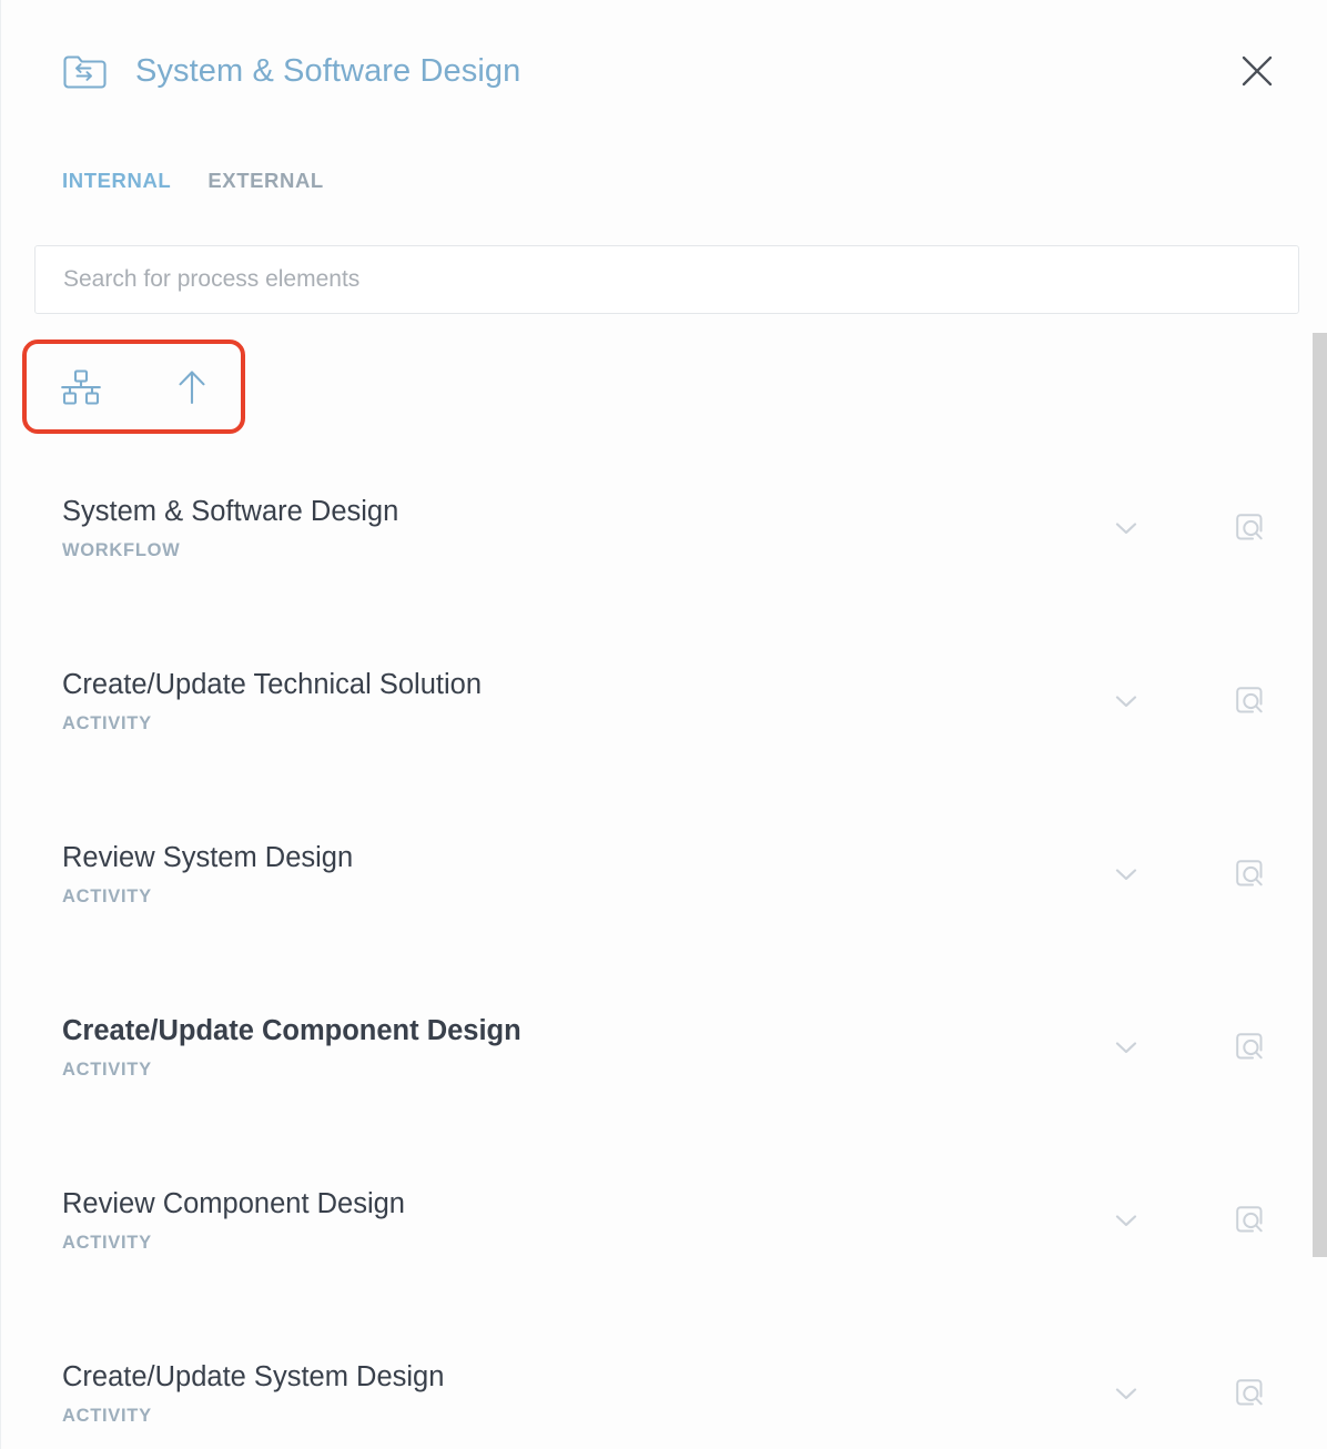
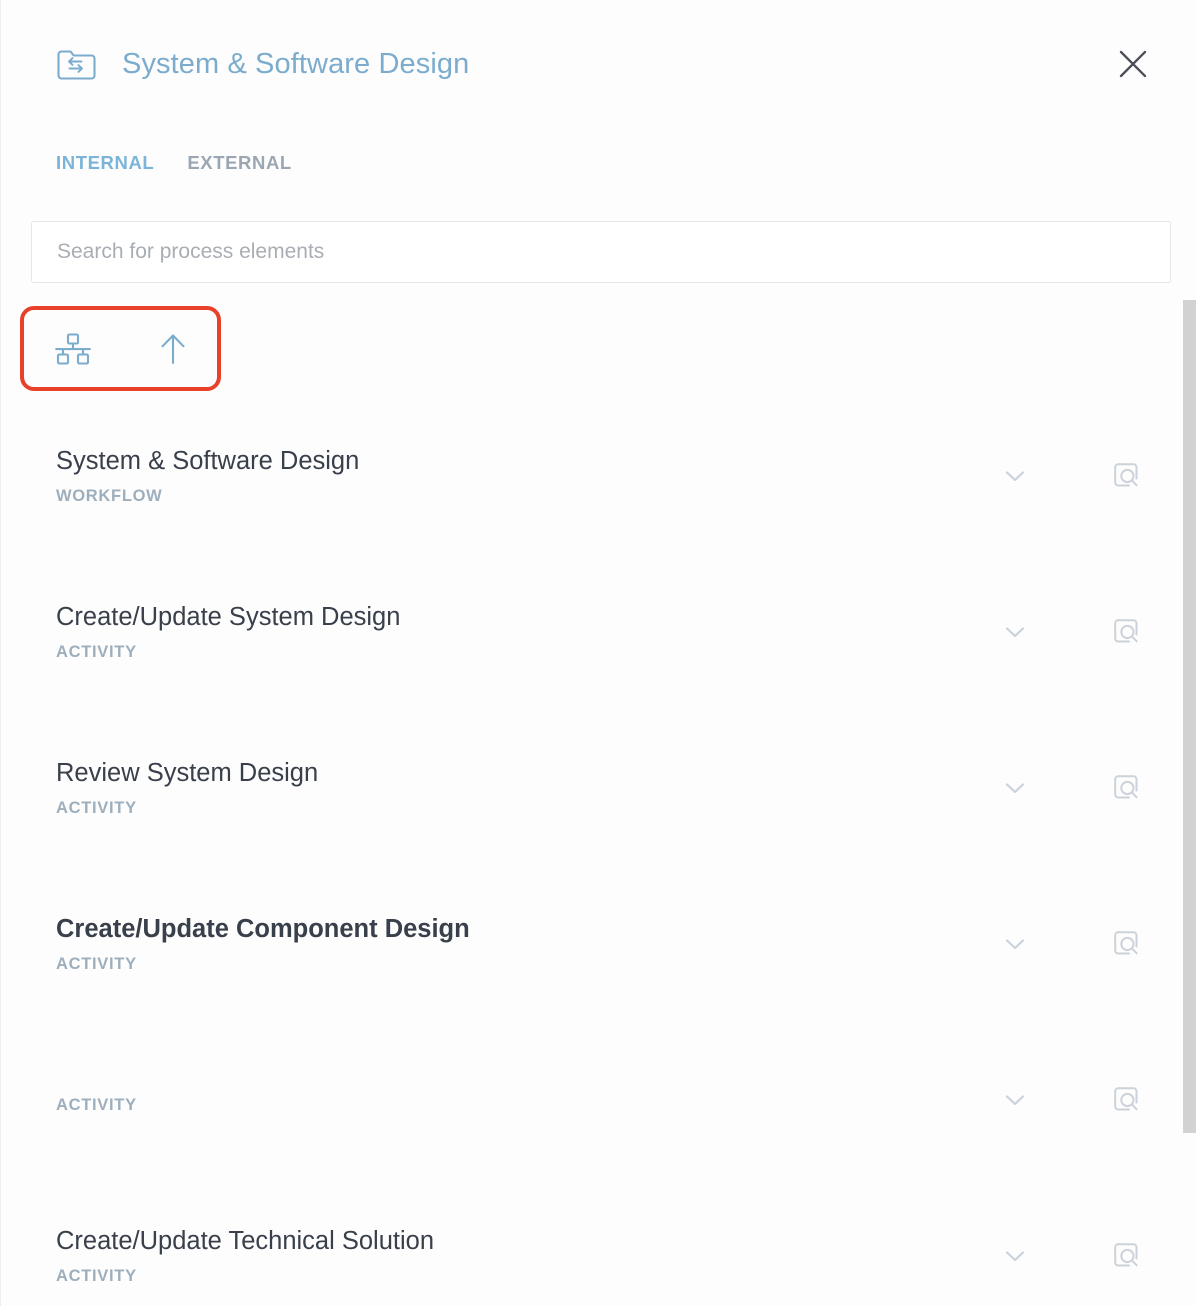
  System & Software Design
  INTERNAL
  EXTERNAL
  Search for process elements
  System & Software Design
  WORKFLOW
- Create/Update Technical Solution
+ Create/Update System Design
  ACTIVITY
  Review System Design
  ACTIVITY
  Create/Update Component Design
  ACTIVITY
- Review Component Design
  ACTIVITY
- Create/Update System Design
+ Create/Update Technical Solution
  ACTIVITY
